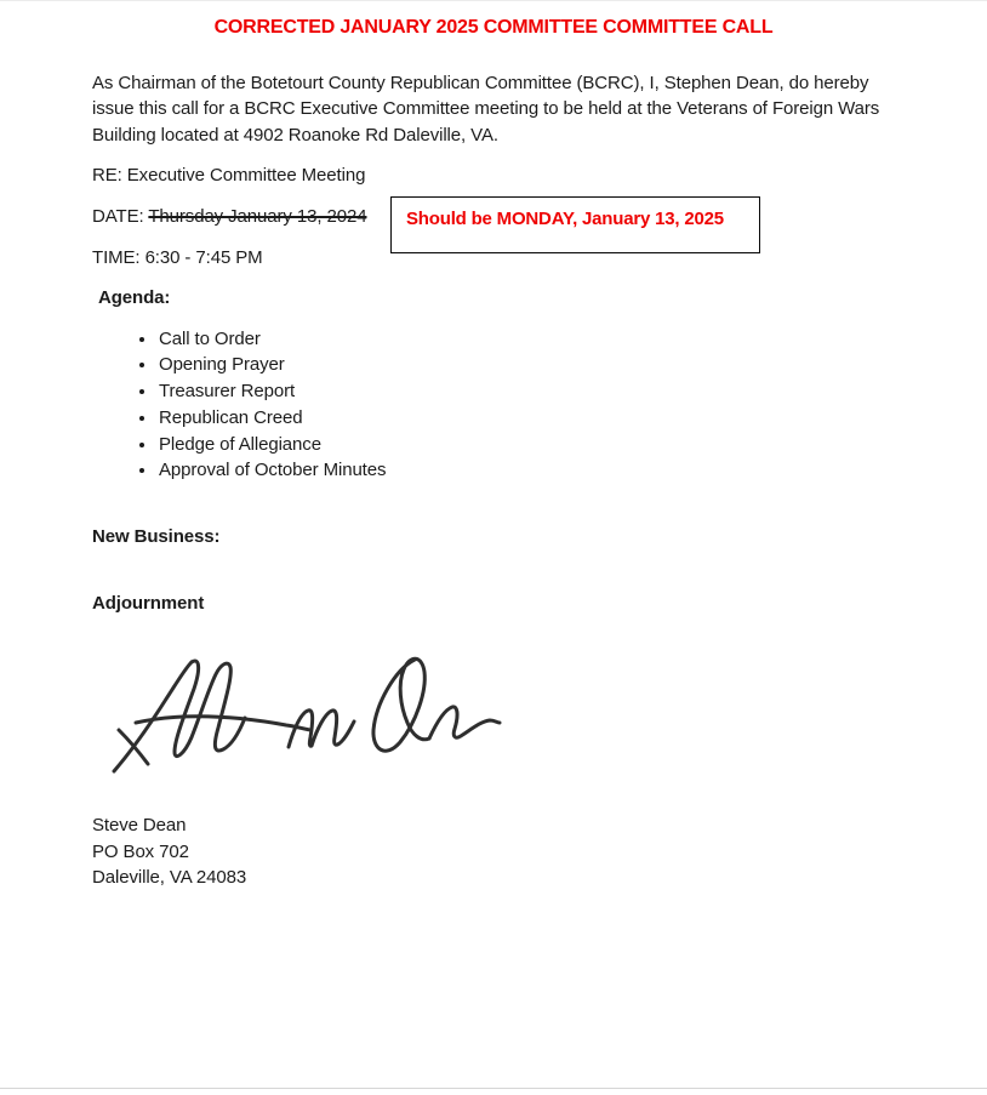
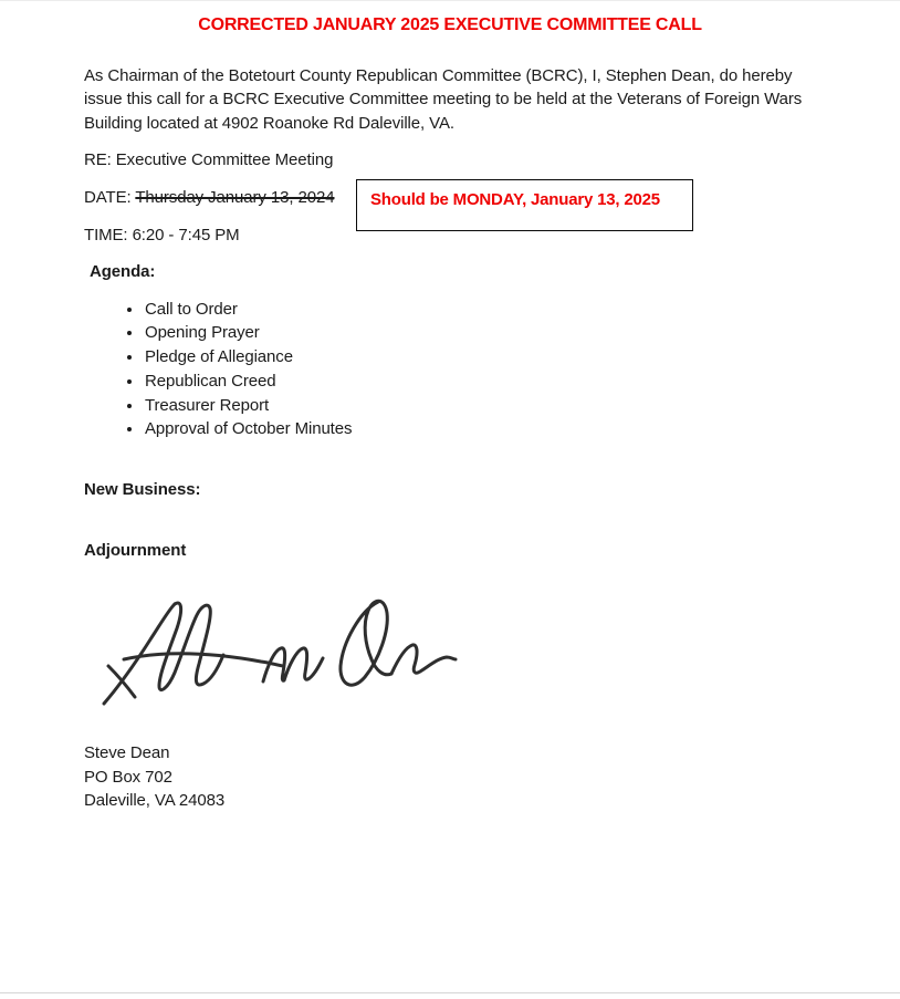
- CORRECTED JANUARY 2025 COMMITTEE COMMITTEE CALL
+ CORRECTED JANUARY 2025 EXECUTIVE COMMITTEE CALL
  As Chairman of the Botetourt County Republican Committee (BCRC), I, Stephen Dean, do hereby issue this call for a BCRC Executive Committee meeting to be held at the Veterans of Foreign Wars Building located at 4902 Roanoke Rd Daleville, VA.
  RE: Executive Committee Meeting
  DATE: Thursday January 13, 2024
- TIME: 6:30 - 7:45 PM
+ TIME: 6:20 - 7:45 PM
  Agenda:
  Call to Order
  Opening Prayer
- Treasurer Report
+ Pledge of Allegiance
  Republican Creed
- Pledge of Allegiance
+ Treasurer Report
  Approval of October Minutes
  New Business:
  Adjournment
  Steve Dean
  PO Box 702
  Daleville, VA 24083
  Should be MONDAY, January 13, 2025
